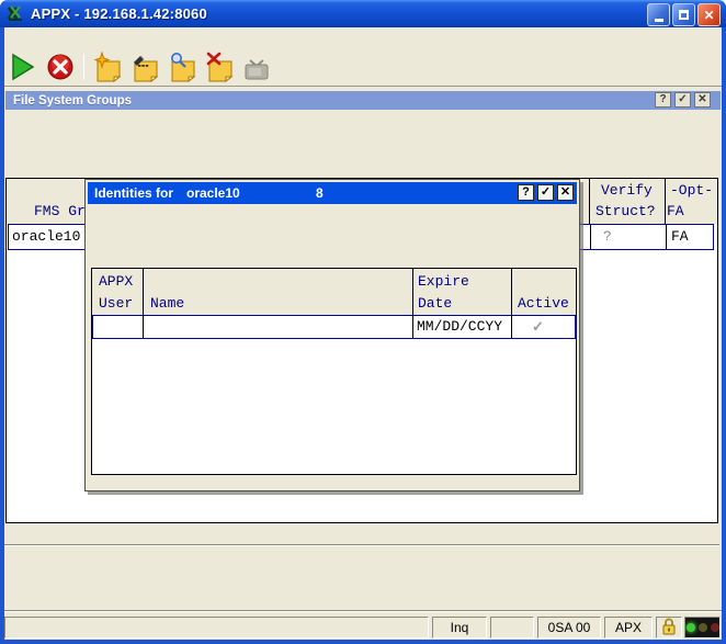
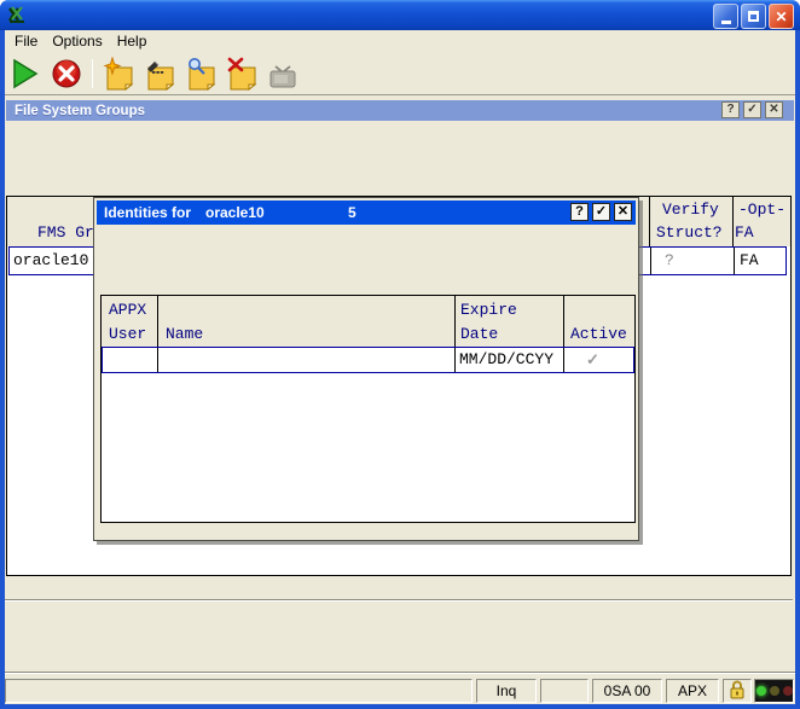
- APPX - 192.168.1.42:8060
  ✕
+ File
+ Options
+ Help
  File System Groups
  ?
  ✓
  ✕
  FMS Gr
  Verify
  Struct?
  -Opt-
  FA
  oracle10
  ?
  FA
  Inq
  0SA 00
  APX
  Identities for
  oracle10
- 8
+ 5
  ?
  ✓
  ✕
  APPX
  User
  Name
  Expire
  Date
  Active
  MM/DD/CCYY
  ✓
